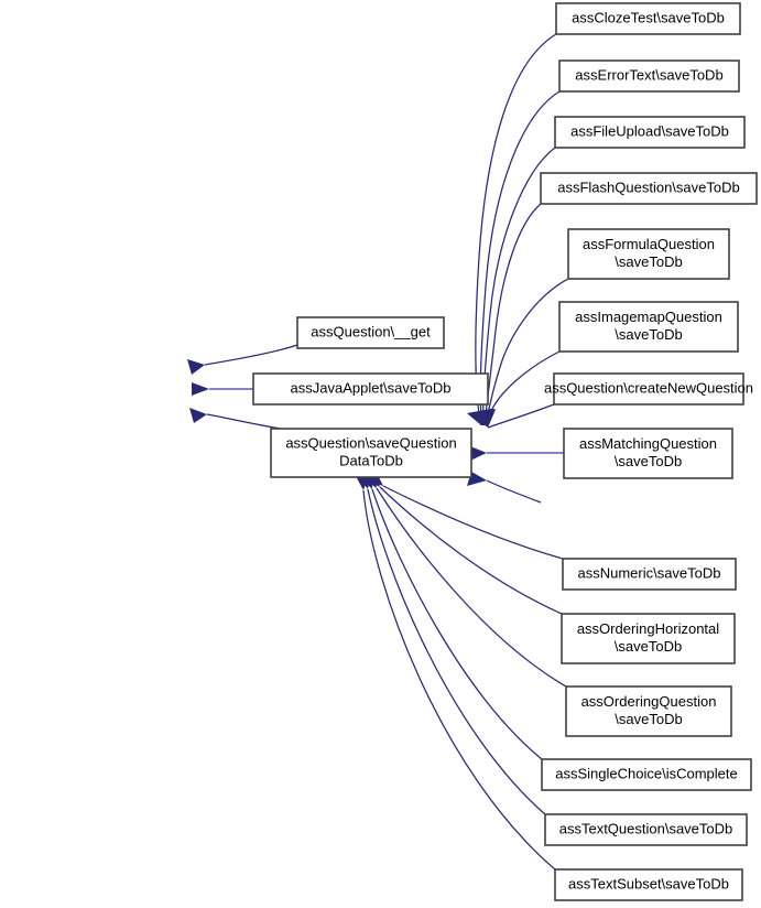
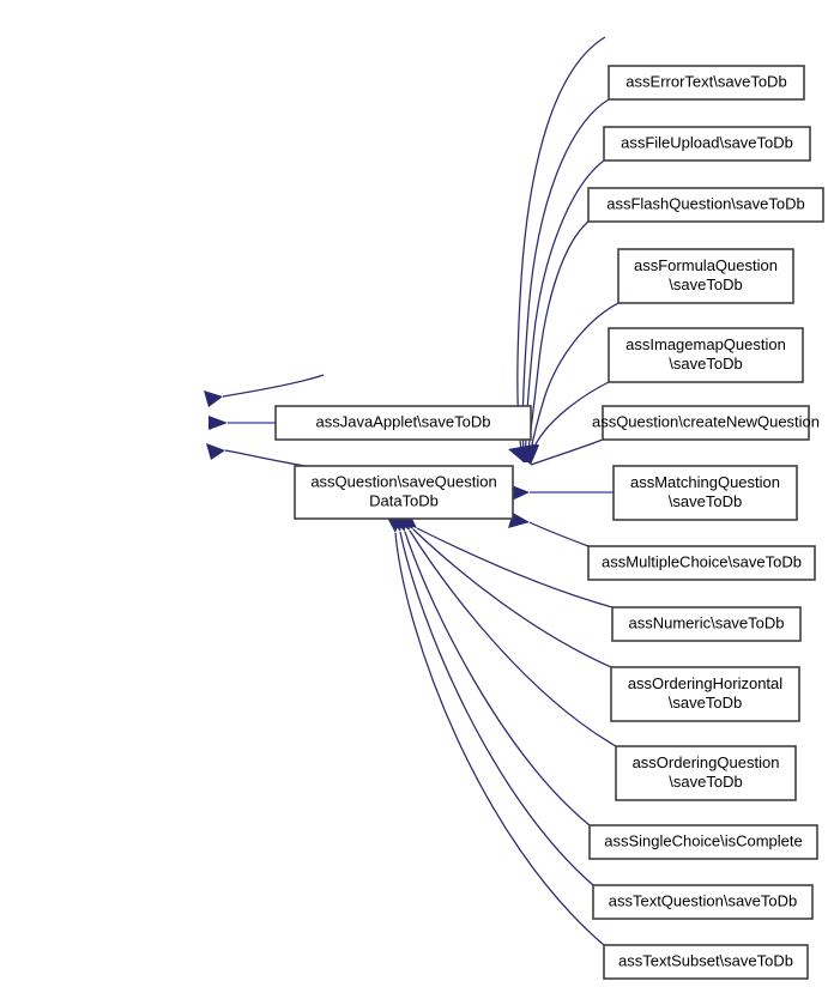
- assQuestion\__get
  assJavaApplet\saveToDb
  assQuestion\saveQuestion
  DataToDb
- assClozeTest\saveToDb
  assErrorText\saveToDb
  assFileUpload\saveToDb
  assFlashQuestion\saveToDb
  assFormulaQuestion
  \saveToDb
  assImagemapQuestion
  \saveToDb
  assQuestion\createNewQuestion
  assMatchingQuestion
  \saveToDb
+ assMultipleChoice\saveToDb
  assNumeric\saveToDb
  assOrderingHorizontal
  \saveToDb
  assOrderingQuestion
  \saveToDb
  assSingleChoice\isComplete
  assTextQuestion\saveToDb
  assTextSubset\saveToDb
